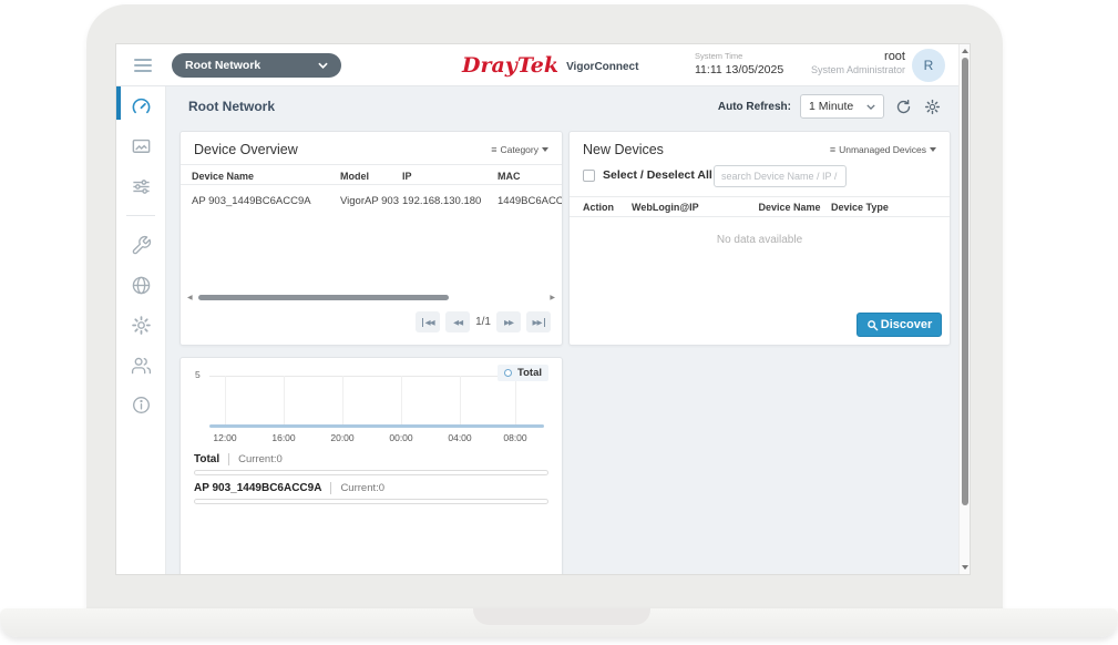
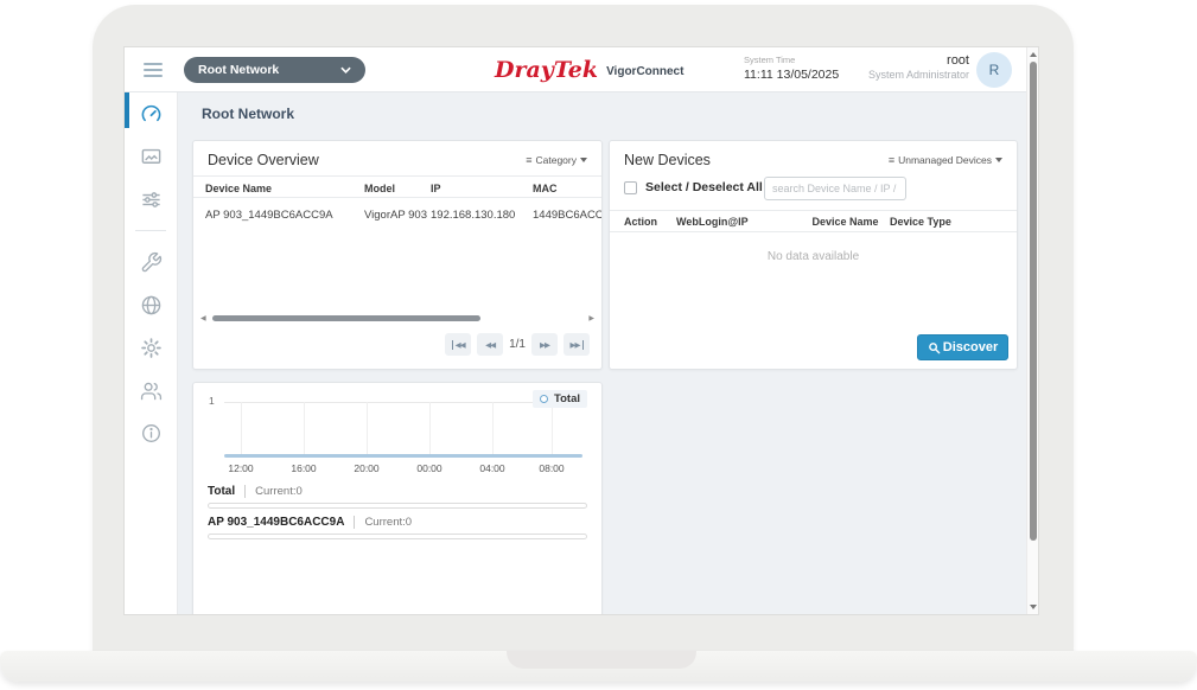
  Root Network
  DrayTek
  VigorConnect
  System Time
  11:11 13/05/2025
  root
  System Administrator
  R
  Root Network
- Auto Refresh:
- 1 Minute
  Device Overview
  ≡
  Category
  Device Name
  Model
  IP
  MAC
  AP 903_1449BC6ACC9A
  VigorAP 903
  192.168.130.180
  1449BC6ACC
  1/1
  New Devices
  ≡
  Unmanaged Devices
  Select / Deselect All
  search Device Name / IP /
  Action
  WebLogin@IP
  Device Name
  Device Type
  No data available
  Discover
- 5
+ 1
  12:00
  16:00
  20:00
  00:00
  04:00
  08:00
  Total
  Total
  Current:0
  AP 903_1449BC6ACC9A
  Current:0
